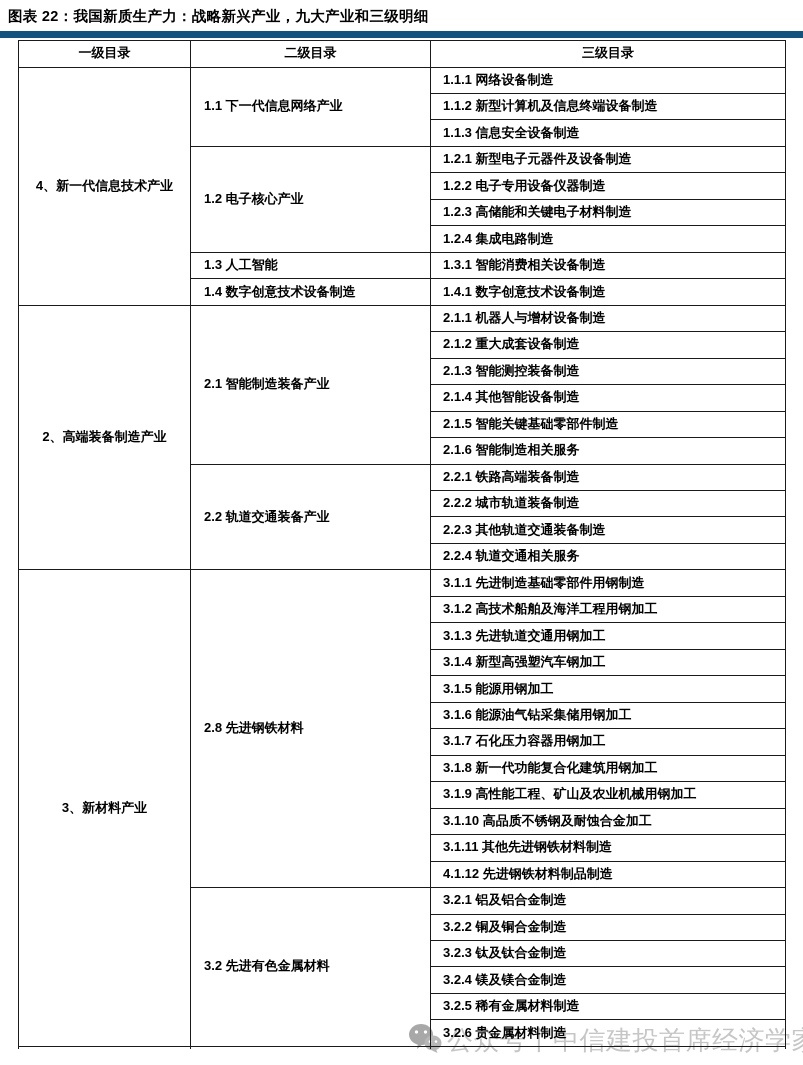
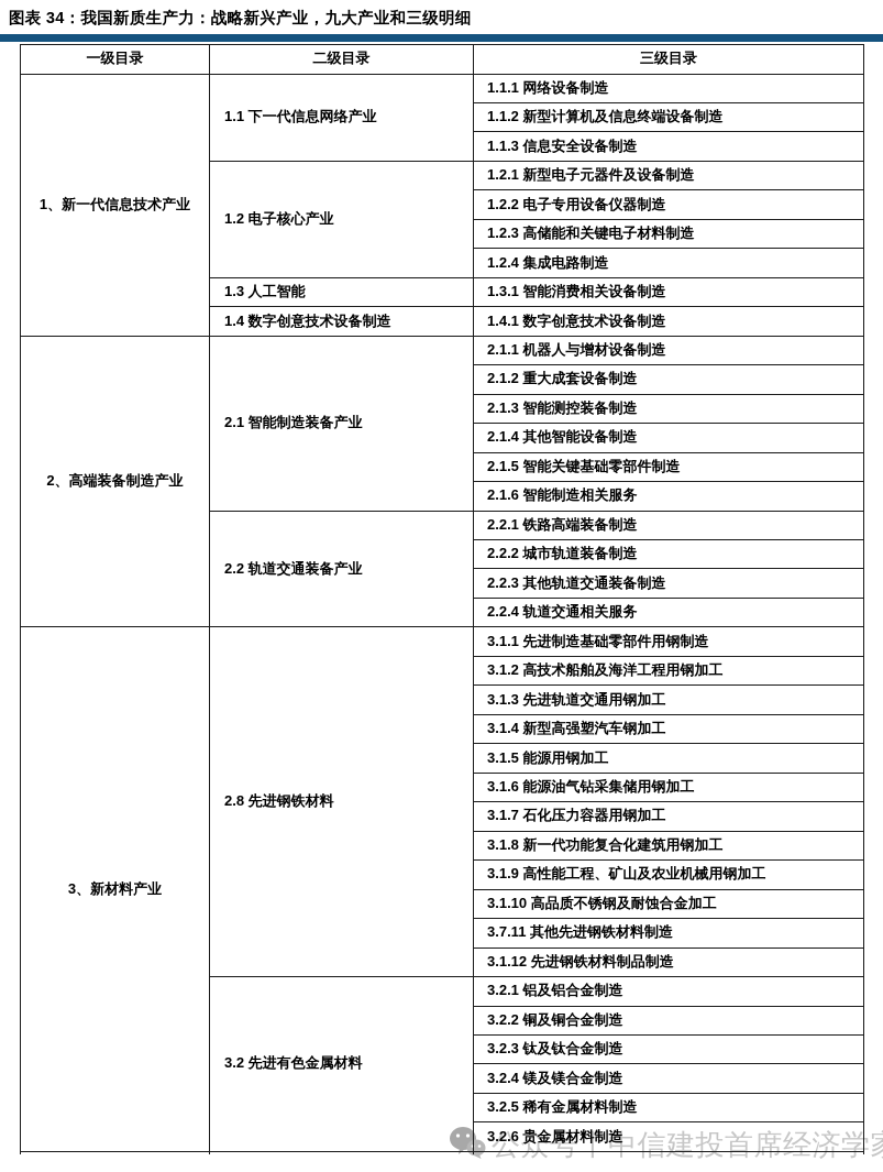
- 图表 22：我国新质生产力：战略新兴产业，九大产业和三级明细
+ 图表 34：我国新质生产力：战略新兴产业，九大产业和三级明细
  一级目录	二级目录	三级目录
- 4、新一代信息技术产业	1.1 下一代信息网络产业	1.1.1 网络设备制造
+ 1、新一代信息技术产业	1.1 下一代信息网络产业	1.1.1 网络设备制造
  1.1.2 新型计算机及信息终端设备制造
  1.1.3 信息安全设备制造
  1.2 电子核心产业	1.2.1 新型电子元器件及设备制造
  1.2.2 电子专用设备仪器制造
  1.2.3 高储能和关键电子材料制造
  1.2.4 集成电路制造
  1.3 人工智能	1.3.1 智能消费相关设备制造
  1.4 数字创意技术设备制造	1.4.1 数字创意技术设备制造
  2、高端装备制造产业	2.1 智能制造装备产业	2.1.1 机器人与增材设备制造
  2.1.2 重大成套设备制造
  2.1.3 智能测控装备制造
  2.1.4 其他智能设备制造
  2.1.5 智能关键基础零部件制造
  2.1.6 智能制造相关服务
  2.2 轨道交通装备产业	2.2.1 铁路高端装备制造
  2.2.2 城市轨道装备制造
  2.2.3 其他轨道交通装备制造
  2.2.4 轨道交通相关服务
  3、新材料产业	2.8 先进钢铁材料	3.1.1 先进制造基础零部件用钢制造
  3.1.2 高技术船舶及海洋工程用钢加工
  3.1.3 先进轨道交通用钢加工
  3.1.4 新型高强塑汽车钢加工
  3.1.5 能源用钢加工
  3.1.6 能源油气钻采集储用钢加工
  3.1.7 石化压力容器用钢加工
  3.1.8 新一代功能复合化建筑用钢加工
  3.1.9 高性能工程、矿山及农业机械用钢加工
  3.1.10 高品质不锈钢及耐蚀合金加工
- 3.1.11 其他先进钢铁材料制造
+ 3.7.11 其他先进钢铁材料制造
- 4.1.12 先进钢铁材料制品制造
+ 3.1.12 先进钢铁材料制品制造
  3.2 先进有色金属材料	3.2.1 铝及铝合金制造
  3.2.2 铜及铜合金制造
  3.2.3 钛及钛合金制造
  3.2.4 镁及镁合金制造
  3.2.5 稀有金属材料制造
  3.2.6 贵金属材料制造
  公众号丨中信建投首席经济学
